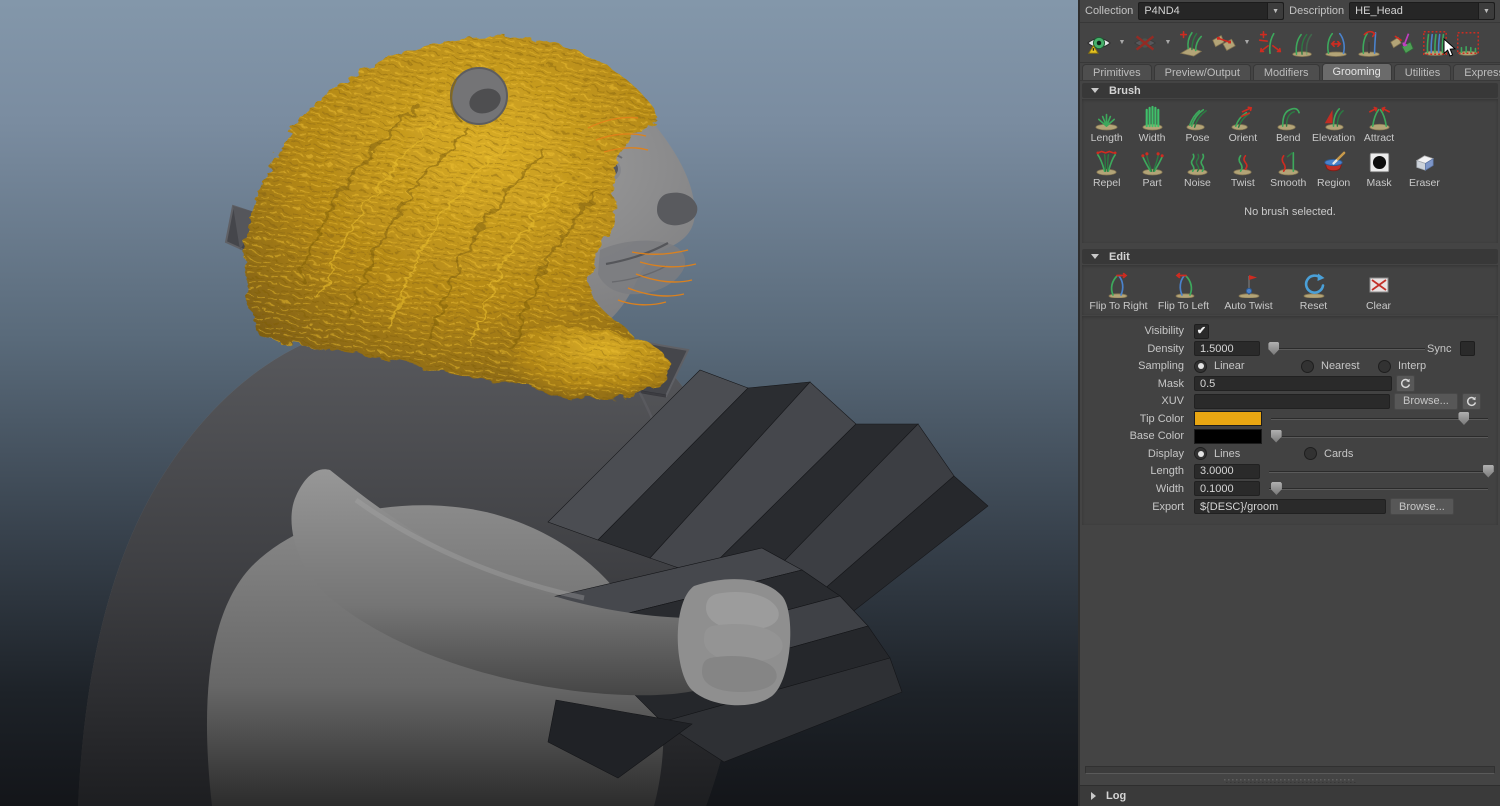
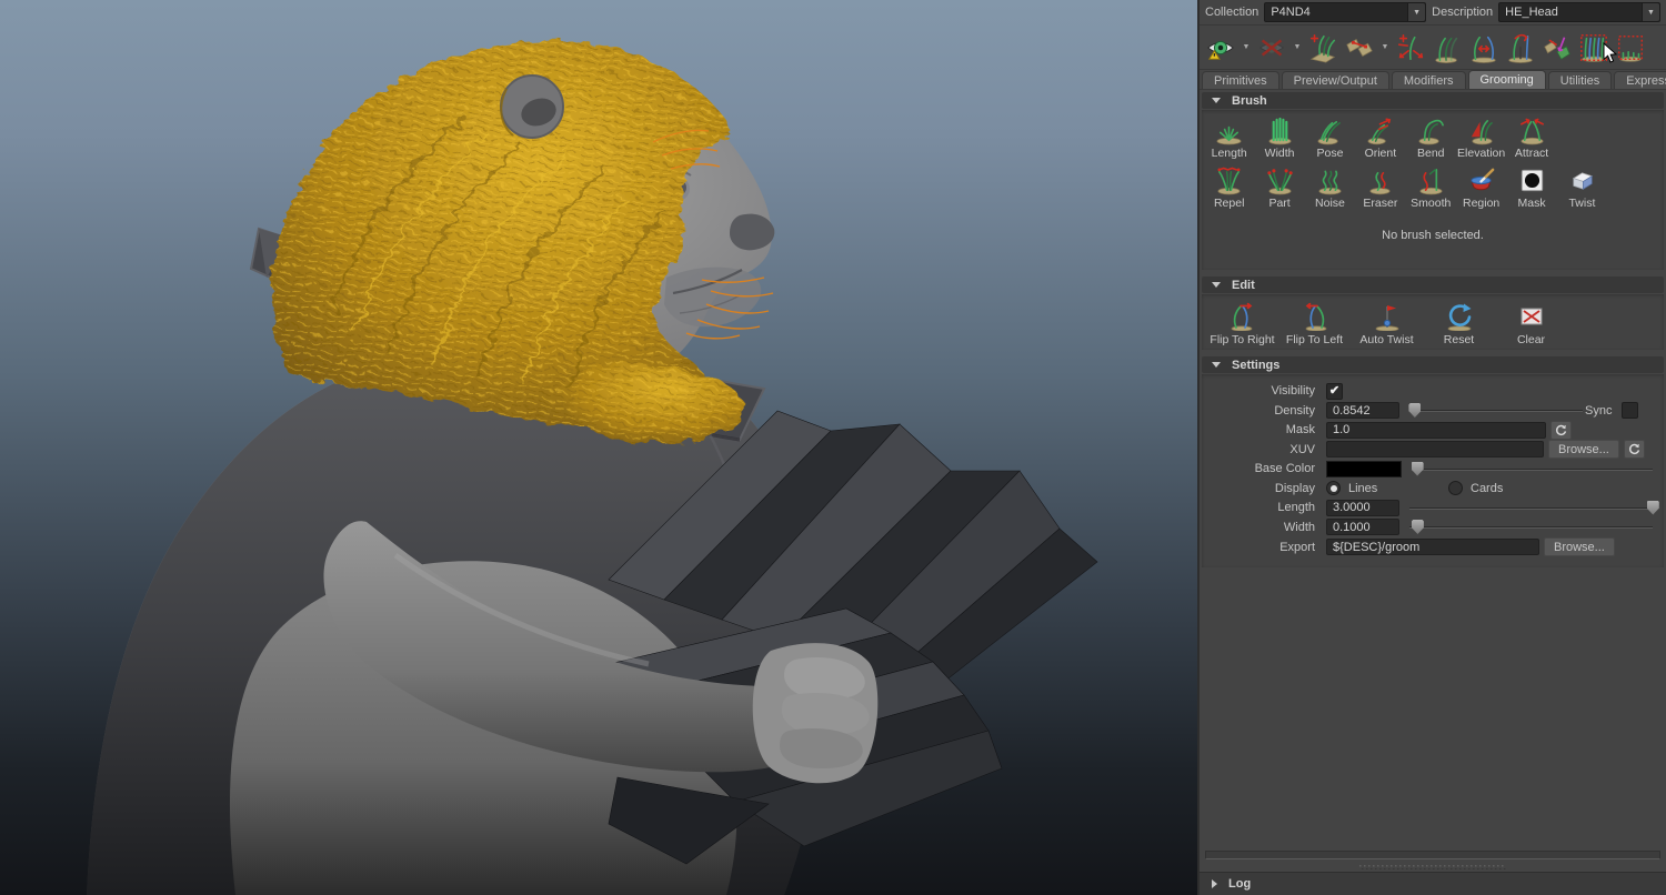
  Collection
  P4ND4
  Description
  HE_Head
  Primitives
  Preview/Output
  Modifiers
  Grooming
  Utilities
  Brush
  Length
  Width
  Pose
  Orient
  Bend
  Elevation
  Attract
  Repel
  Part
  Noise
- Twist
+ Eraser
  Smooth
  Region
  Mask
- Eraser
+ Twist
  No brush selected.
  Edit
  Flip To Right
  Flip To Left
  Auto Twist
  Reset
  Clear
+ Settings
  Visibility
  ✔
  Density
- 1.5000
+ 0.8542
  Sync
- Sampling
- Linear
- Nearest
- Interp
  Mask
- 0.5
+ 1.0
  XUV
  Browse...
- Tip Color
  Base Color
  Display
  Lines
  Cards
  Length
  3.0000
  Width
  0.1000
  Export
  ${DESC}/groom
  Browse...
  Log
